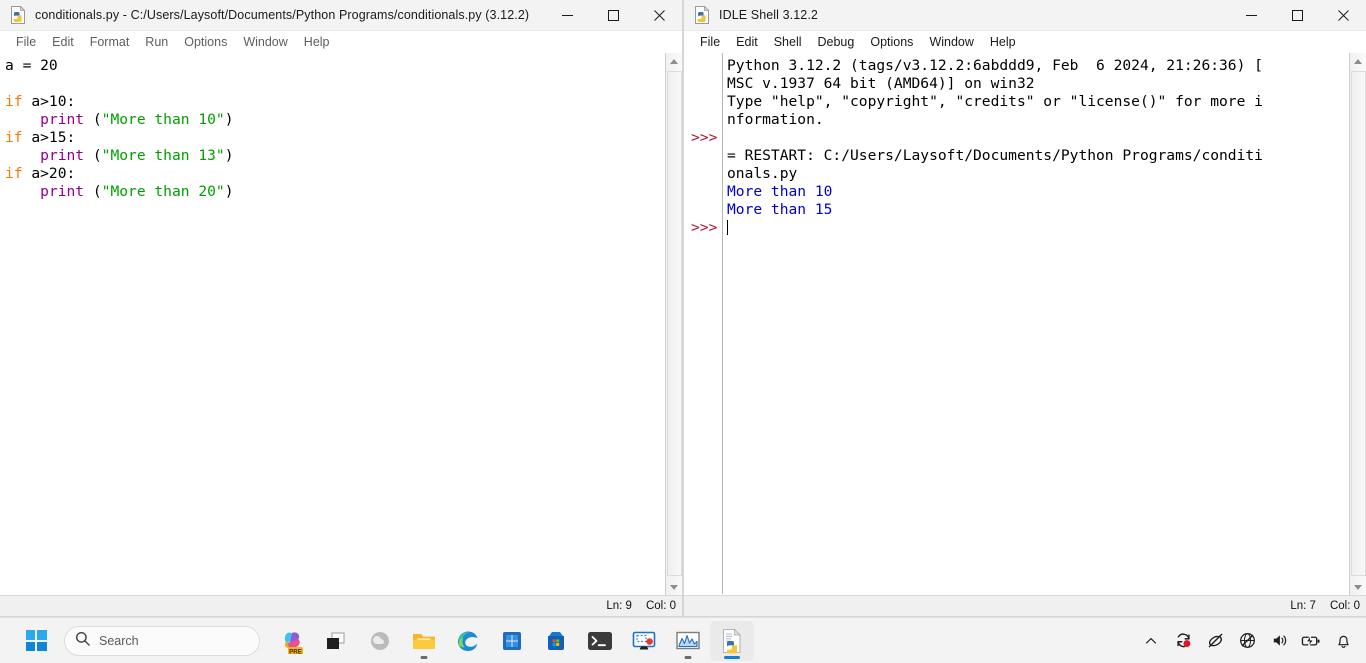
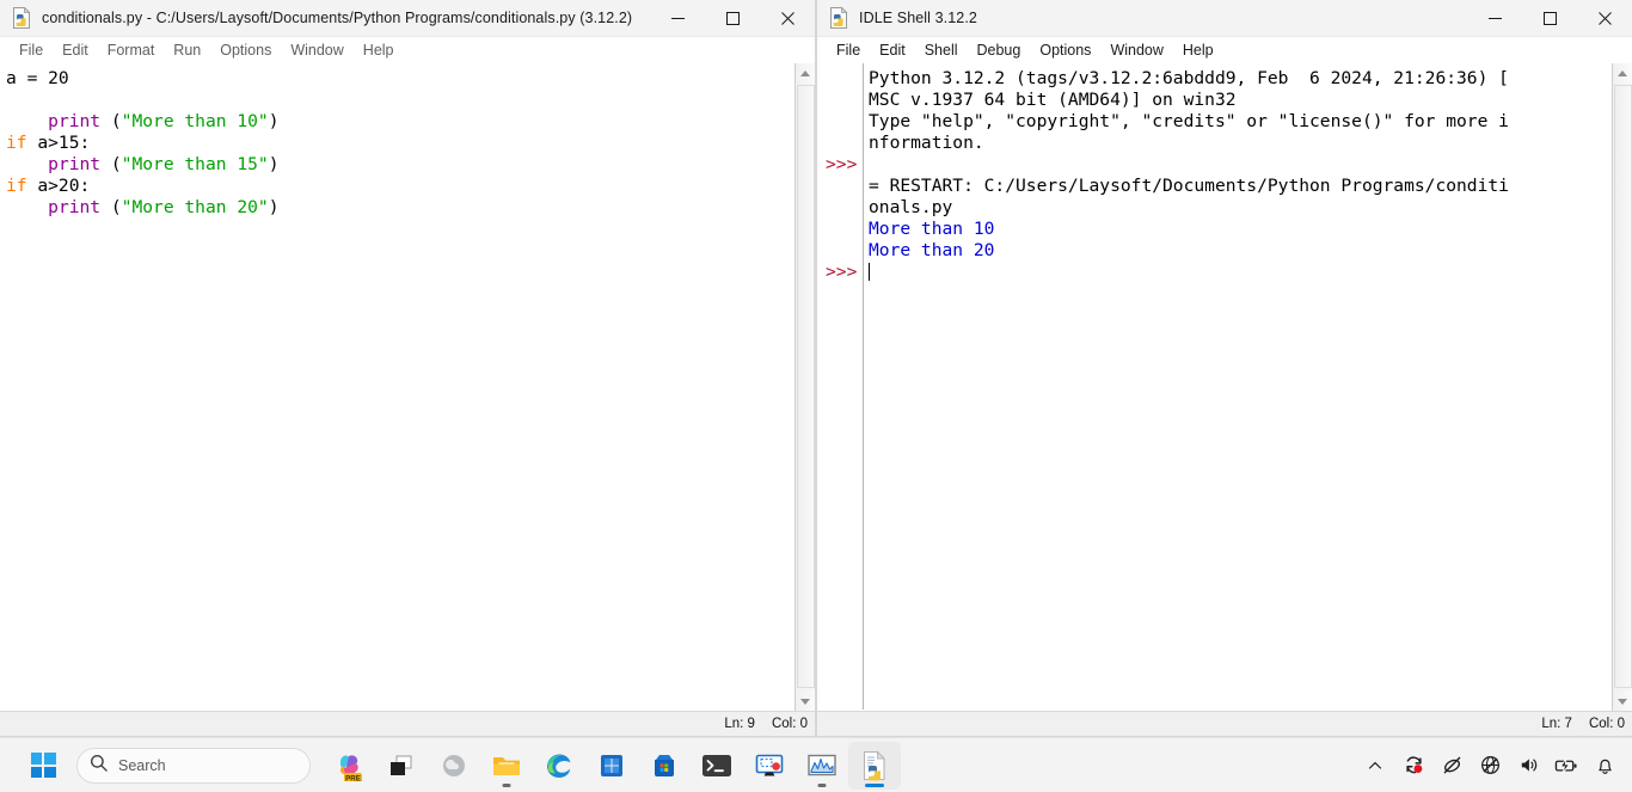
  conditionals.py - C:/Users/Laysoft/Documents/Python Programs/conditionals.py (3.12.2)
  File
  Edit
  Format
  Run
  Options
  Window
  Help
  a = 20
- if a>10:
  print ("More than 10")
  if a>15:
- print ("More than 13")
+ print ("More than 15")
  if a>20:
  print ("More than 20")
  Ln: 9
  Col: 0
  IDLE Shell 3.12.2
  File
  Edit
  Shell
  Debug
  Options
  Window
  Help
  >>>
  >>>
  Python 3.12.2 (tags/v3.12.2:6abddd9, Feb 6 2024, 21:26:36) [
  MSC v.1937 64 bit (AMD64)] on win32
  Type "help", "copyright", "credits" or "license()" for more i
  nformation.
  = RESTART: C:/Users/Laysoft/Documents/Python Programs/conditi
  onals.py
  More than 10
- More than 15
+ More than 20
  Ln: 7
  Col: 0
  Search
